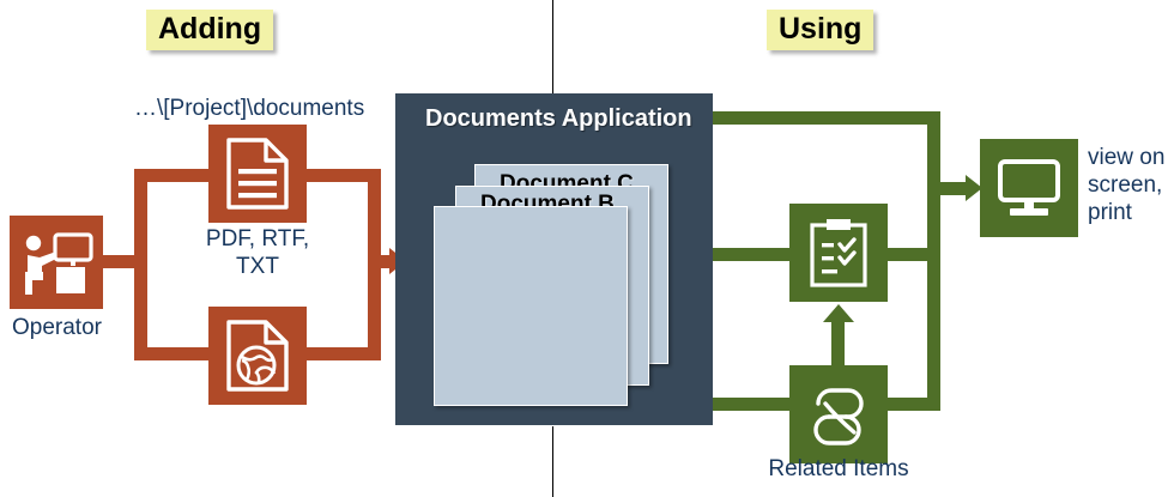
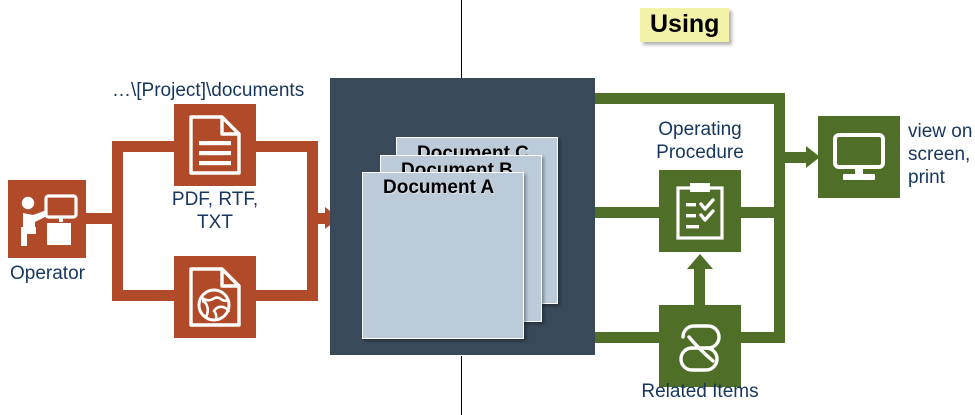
- Adding
  Using
  …\[Project]\documents
  Operator
  PDF, RTF,
  TXT
- Documents Application
  Document C
  Document B
+ Document A
+ Operating
+ Procedure
  Related Items
  view on
  screen,
  print
